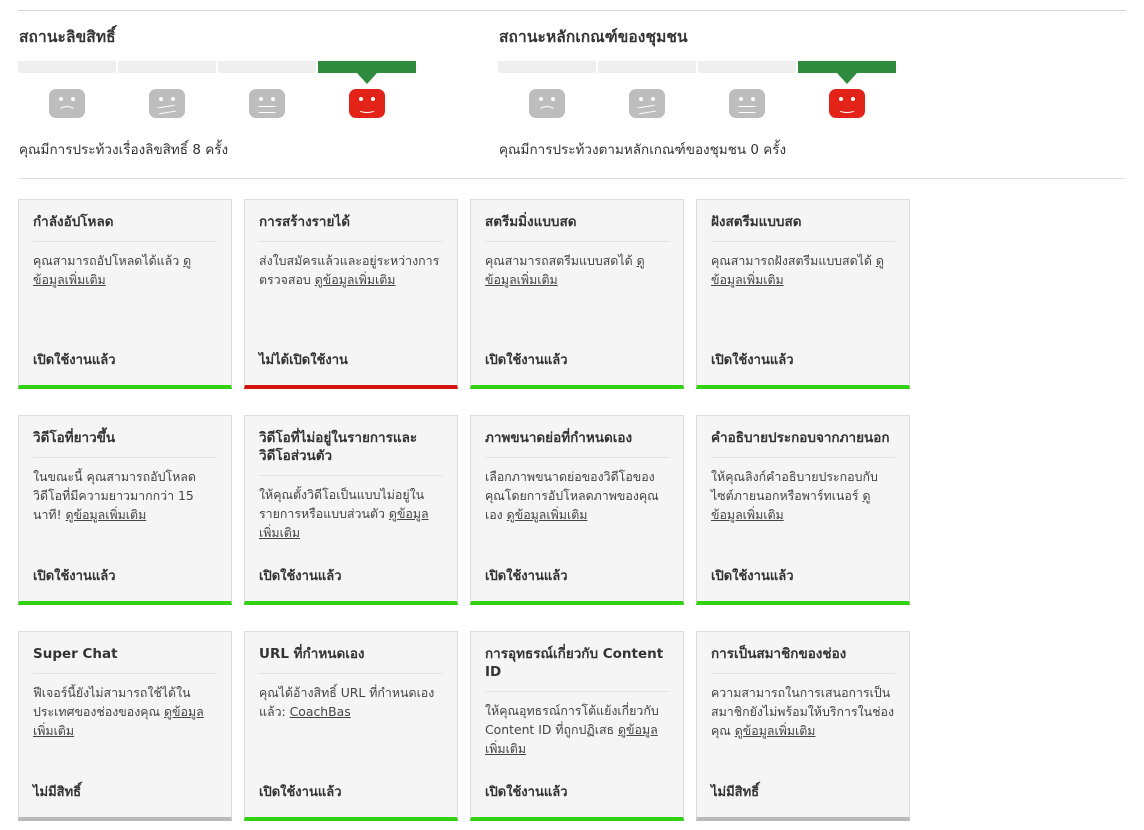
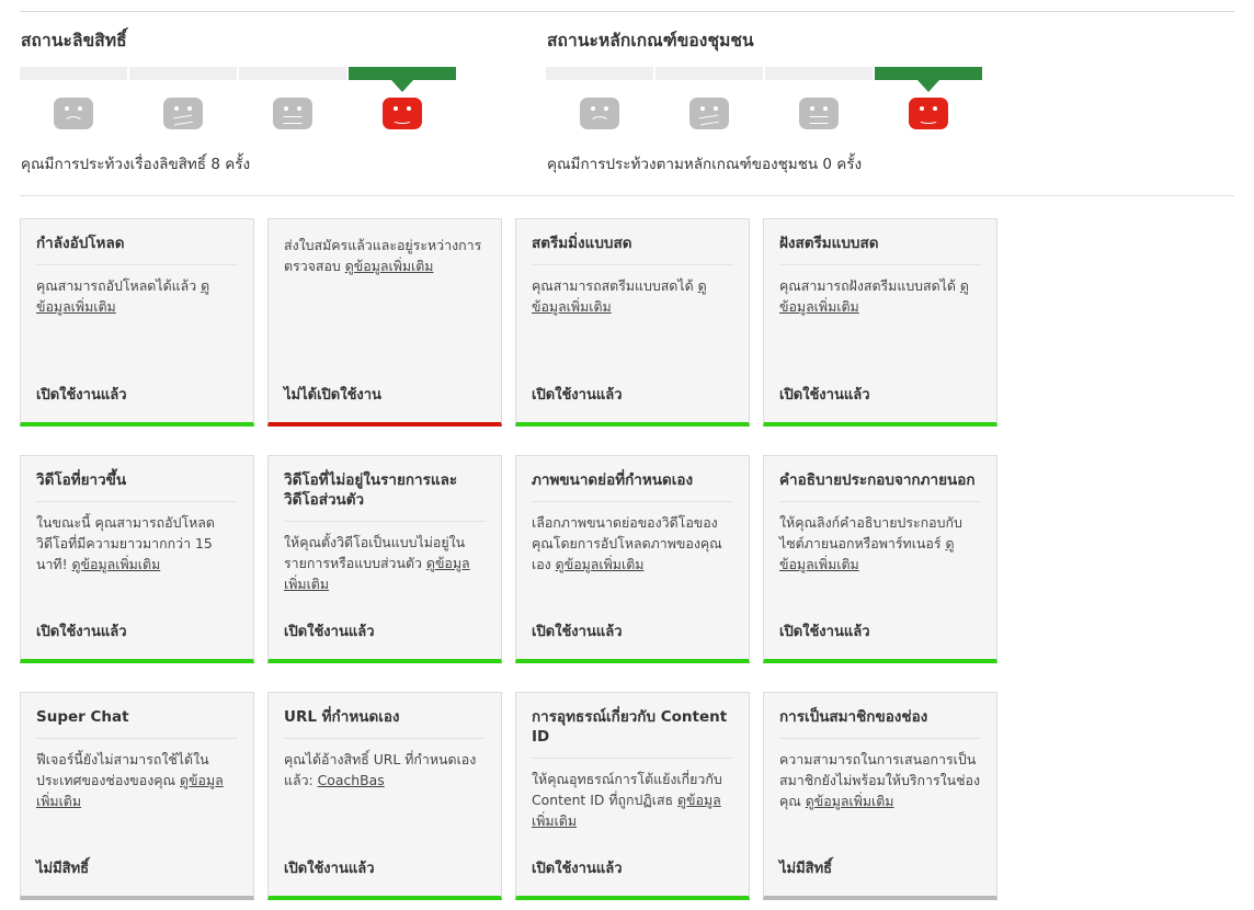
  สถานะลิขสิทธิ์
  คุณมีการประท้วงเรื่องลิขสิทธิ์ 8 ครั้ง
  สถานะหลักเกณฑ์ของชุมชน
  คุณมีการประท้วงตามหลักเกณฑ์ของชุมชน 0 ครั้ง
  กำลังอัปโหลด
  คุณสามารถอัปโหลดได้แล้ว ดูข้อมูลเพิ่มเติม
  เปิดใช้งานแล้ว
- การสร้างรายได้
  ส่งใบสมัครแล้วและอยู่ระหว่างการตรวจสอบ ดูข้อมูลเพิ่มเติม
  ไม่ได้เปิดใช้งาน
  สตรีมมิ่งแบบสด
  คุณสามารถสตรีมแบบสดได้ ดูข้อมูลเพิ่มเติม
  เปิดใช้งานแล้ว
  ฝังสตรีมแบบสด
  คุณสามารถฝังสตรีมแบบสดได้ ดูข้อมูลเพิ่มเติม
  เปิดใช้งานแล้ว
  วิดีโอที่ยาวขึ้น
  ในขณะนี้ คุณสามารถอัปโหลดวิดีโอที่มีความยาวมากกว่า 15 นาที! ดูข้อมูลเพิ่มเติม
  เปิดใช้งานแล้ว
  วิดีโอที่ไม่อยู่ในรายการและวิดีโอส่วนตัว
  ให้คุณตั้งวิดีโอเป็นแบบไม่อยู่ในรายการหรือแบบส่วนตัว ดูข้อมูลเพิ่มเติม
  เปิดใช้งานแล้ว
  ภาพขนาดย่อที่กำหนดเอง
  เลือกภาพขนาดย่อของวิดีโอของคุณโดยการอัปโหลดภาพของคุณเอง ดูข้อมูลเพิ่มเติม
  เปิดใช้งานแล้ว
  คำอธิบายประกอบจากภายนอก
  ให้คุณลิงก์คำอธิบายประกอบกับไซต์ภายนอกหรือพาร์ทเนอร์ ดูข้อมูลเพิ่มเติม
  เปิดใช้งานแล้ว
  Super Chat
  ฟีเจอร์นี้ยังไม่สามารถใช้ได้ในประเทศของช่องของคุณ ดูข้อมูลเพิ่มเติม
  ไม่มีสิทธิ์
  URL ที่กำหนดเอง
  คุณได้อ้างสิทธิ์ URL ที่กำหนดเองแล้ว: CoachBas
  เปิดใช้งานแล้ว
  การอุทธรณ์เกี่ยวกับ Content ID
  ให้คุณอุทธรณ์การโต้แย้งเกี่ยวกับ Content ID ที่ถูกปฏิเสธ ดูข้อมูลเพิ่มเติม
  เปิดใช้งานแล้ว
  การเป็นสมาชิกของช่อง
  ความสามารถในการเสนอการเป็นสมาชิกยังไม่พร้อมให้บริการในช่องคุณ ดูข้อมูลเพิ่มเติม
  ไม่มีสิทธิ์
